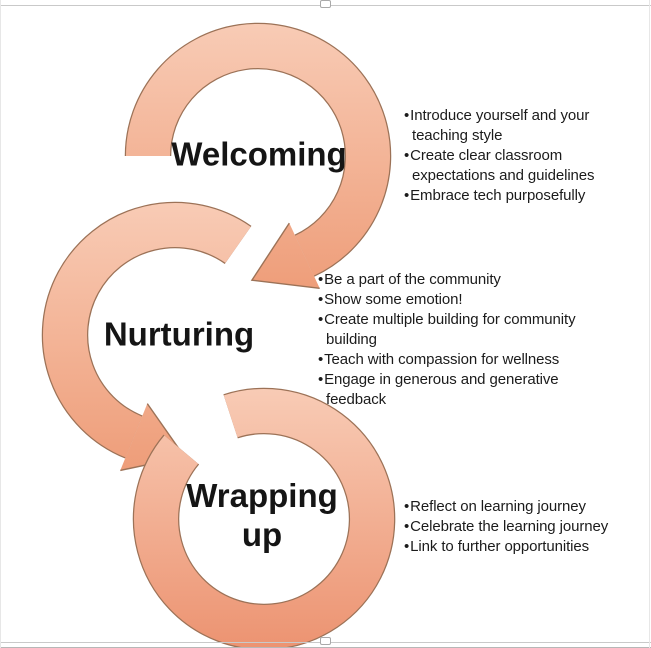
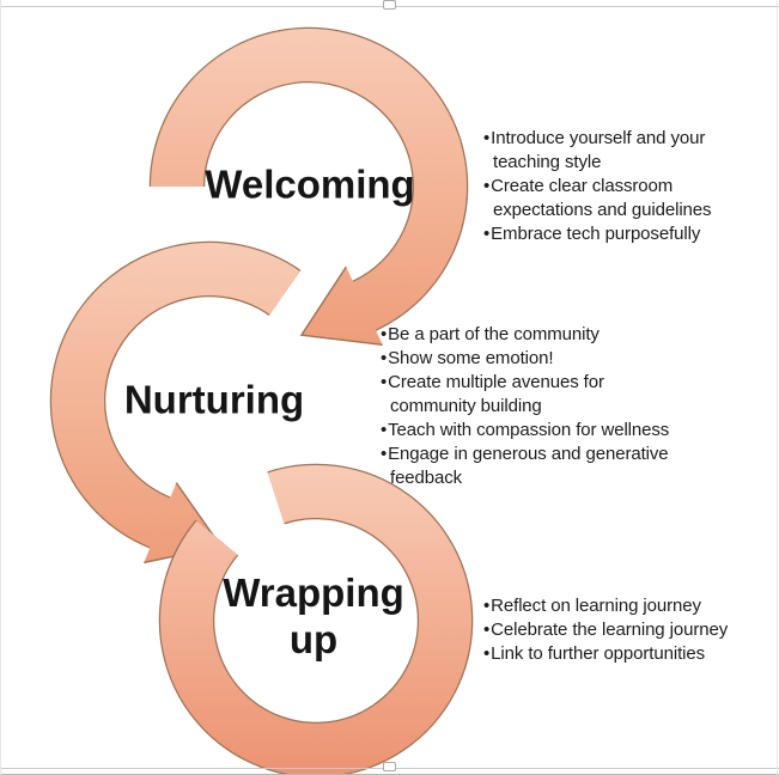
  Welcoming
  Nurturing
  Wrapping up
  Introduce yourself and your teaching style
  Create clear classroom expectations and guidelines
  Embrace tech purposefully
  Be a part of the community
  Show some emotion!
- Create multiple building for community building
+ Create multiple avenues for community building
  Teach with compassion for wellness
  Engage in generous and generative feedback
  Reflect on learning journey
  Celebrate the learning journey
  Link to further opportunities
